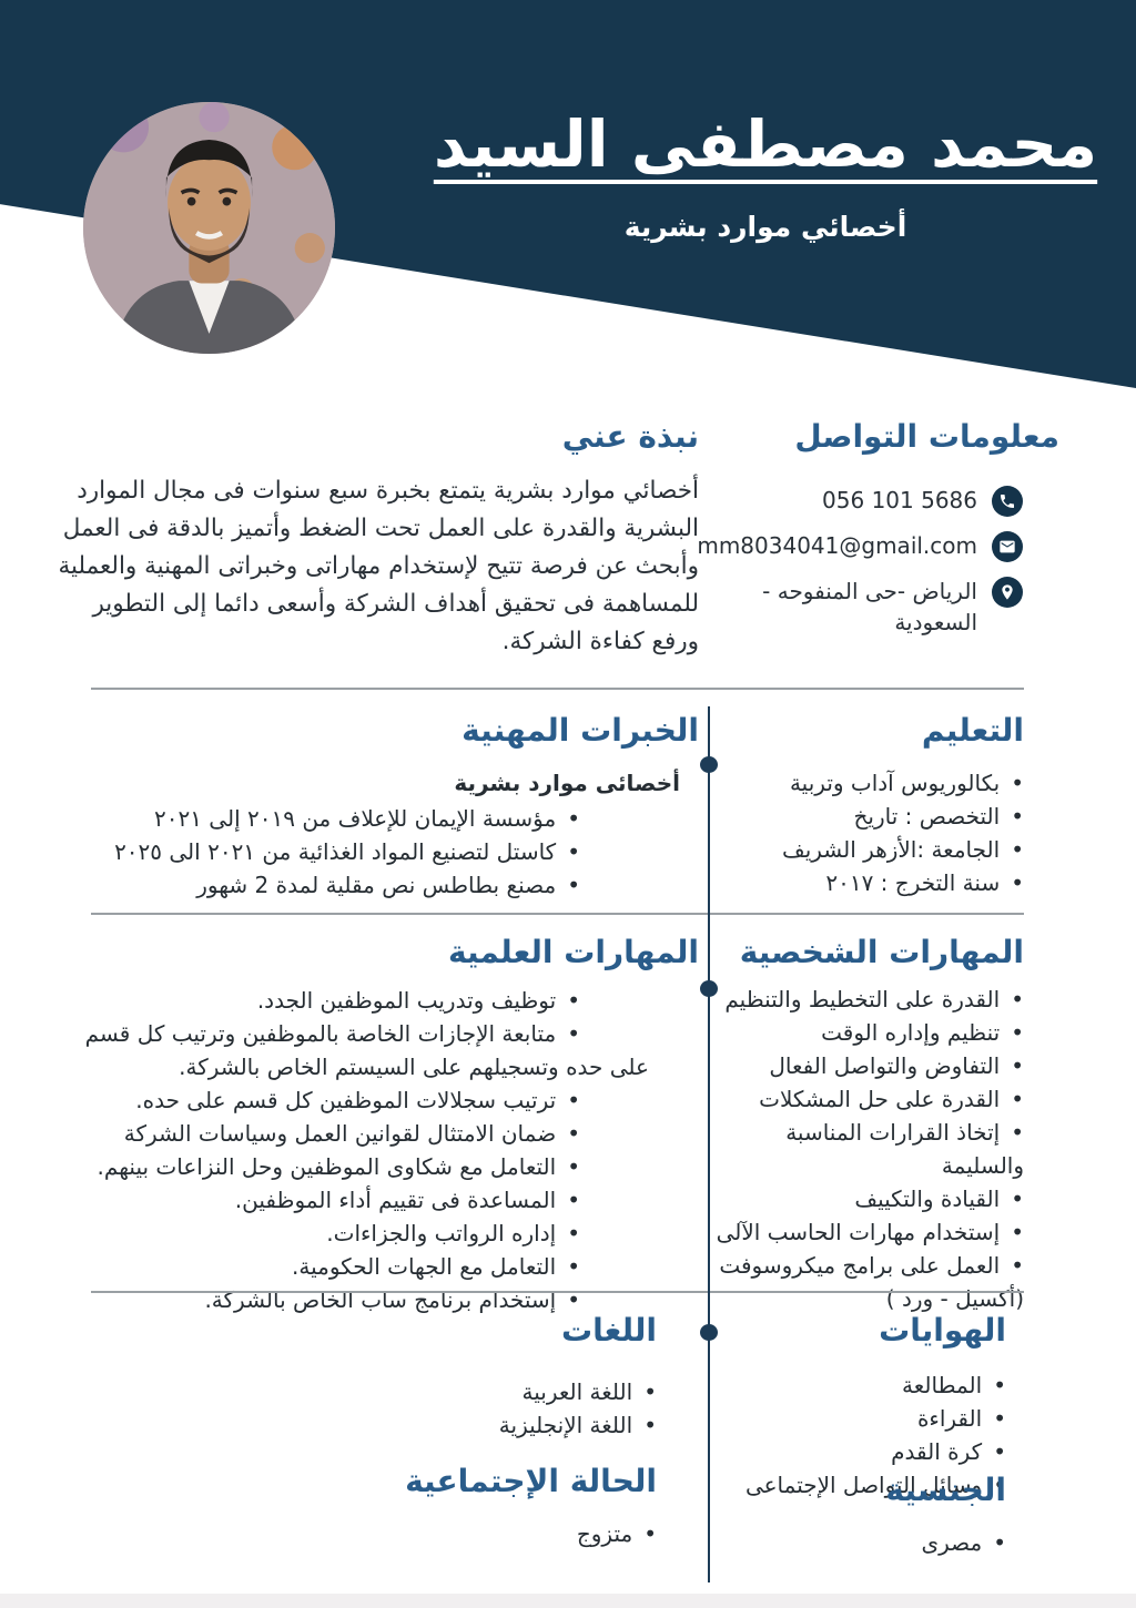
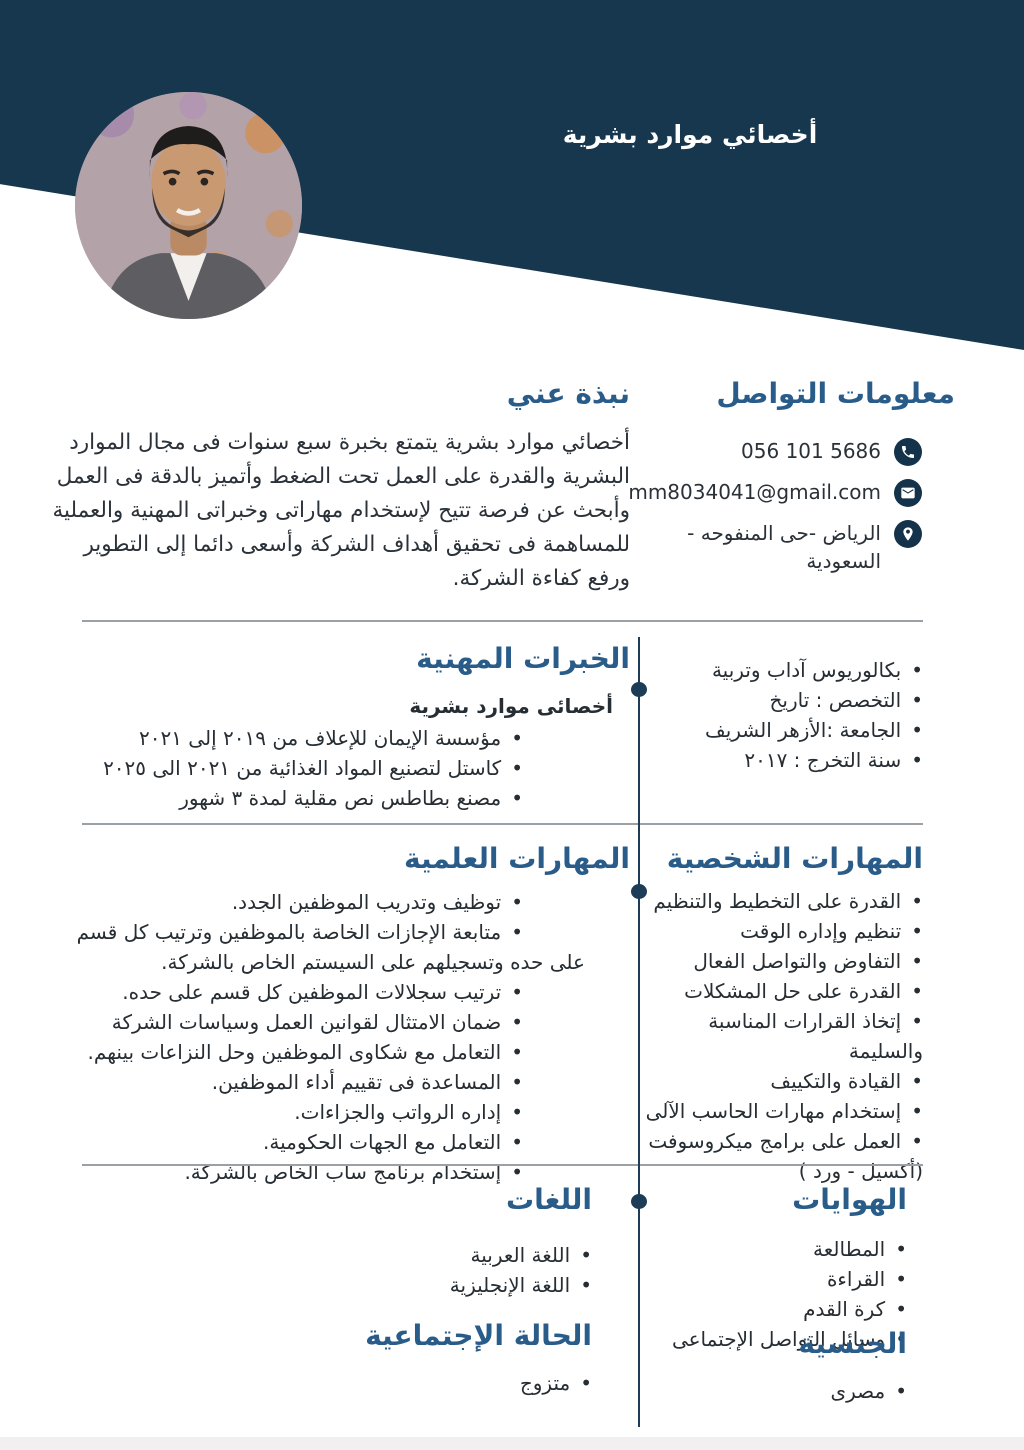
- محمد مصطفى السيد
  أخصائي موارد بشرية
  معلومات التواصل
  056 101 5686
  mm8034041@gmail.com
  الرياض -حى المنفوحه - السعودية
  نبذة عني
  أخصائي موارد بشرية يتمتع بخبرة سبع سنوات فى مجال الموارد البشرية والقدرة على العمل تحت الضغط وأتميز بالدقة فى العمل وأبحث عن فرصة تتيح لإستخدام مهاراتى وخبراتى المهنية والعملية للمساهمة فى تحقيق أهداف الشركة وأسعى دائما إلى التطوير ورفع كفاءة الشركة.
  الخبرات المهنية
  أخصائى موارد بشرية
  مؤسسة الإيمان للإعلاف من ٢٠١٩ إلى ٢٠٢١
  كاستل لتصنيع المواد الغذائية من ٢٠٢١ الى ٢٠٢٥
- مصنع بطاطس نص مقلية لمدة 2 شهور
+ مصنع بطاطس نص مقلية لمدة ٣ شهور
- التعليم
  بكالوريوس آداب وتربية
  التخصص : تاريخ
  الجامعة :الأزهر الشريف
  سنة التخرج : ٢٠١٧
  المهارات العلمية
  توظيف وتدريب الموظفين الجدد.
  متابعة الإجازات الخاصة بالموظفين وترتيب كل قسم على حده وتسجيلهم على السيستم الخاص بالشركة.
  ترتيب سجلالات الموظفين كل قسم على حده.
  ضمان الامتثال لقوانين العمل وسياسات الشركة
  التعامل مع شكاوى الموظفين وحل النزاعات بينهم.
  المساعدة فى تقييم أداء الموظفين.
  إداره الرواتب والجزاءات.
  التعامل مع الجهات الحكومية.
  إستخدام برنامج ساب الخاص بالشركة.
  المهارات الشخصية
  القدرة على التخطيط والتنظيم
  تنظيم وإداره الوقت
  التفاوض والتواصل الفعال
  القدرة على حل المشكلات
  إتخاذ القرارات المناسبة والسليمة
  القيادة والتكييف
  إستخدام مهارات الحاسب الآلى
  العمل على برامج ميكروسوفت (أكسيل - ورد )
  اللغات
  اللغة العربية
  اللغة الإنجليزية
  الحالة الإجتماعية
  متزوج
  الهوايات
  المطالعة
  القراءة
  كرة القدم
  وسائل التواصل الإجتماعى
  الجنسية
  مصرى
